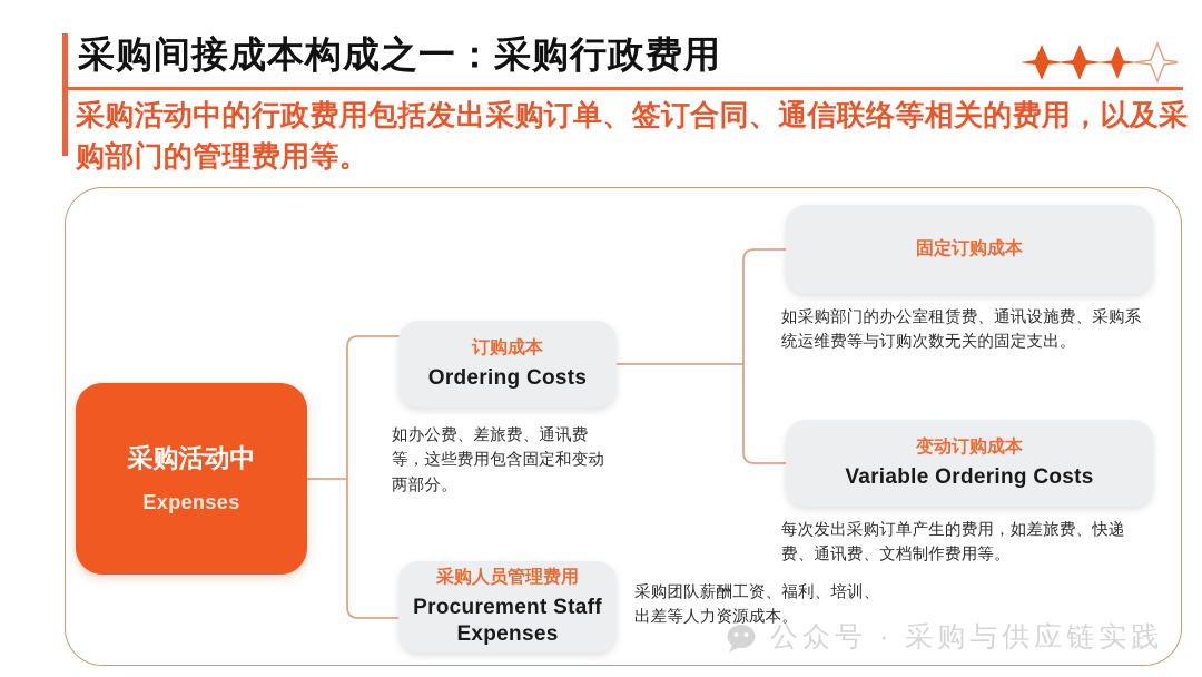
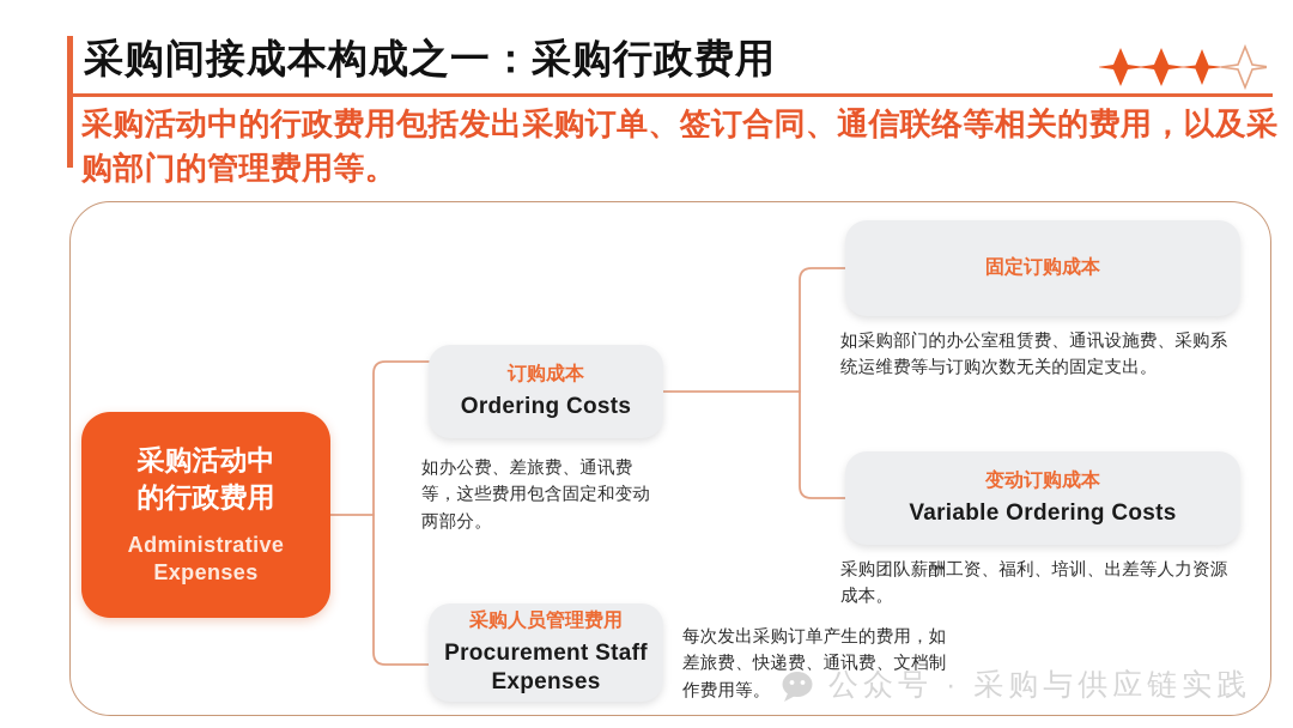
  采购间接成本构成之一：采购行政费用
  采购活动中的行政费用包括发出采购订单、签订合同、通信联络等相关的费用，以及采购部门的管理费用等。
  采购活动中
+ 的行政费用
+ Administrative
  Expenses
  订购成本
  Ordering Costs
  如办公费、差旅费、通讯费等，这些费用包含固定和变动两部分。
  采购人员管理费用
  Procurement Staff Expenses
- 采购团队薪酬工资、福利、培训、出差等人力资源成本。
+ 每次发出采购订单产生的费用，如差旅费、快递费、通讯费、文档制作费用等。
  固定订购成本
  如采购部门的办公室租赁费、通讯设施费、采购系统运维费等与订购次数无关的固定支出。
  变动订购成本
  Variable Ordering Costs
- 每次发出采购订单产生的费用，如差旅费、快递费、通讯费、文档制作费用等。
+ 采购团队薪酬工资、福利、培训、出差等人力资源成本。
  公众号 · 采购与供应链实践
